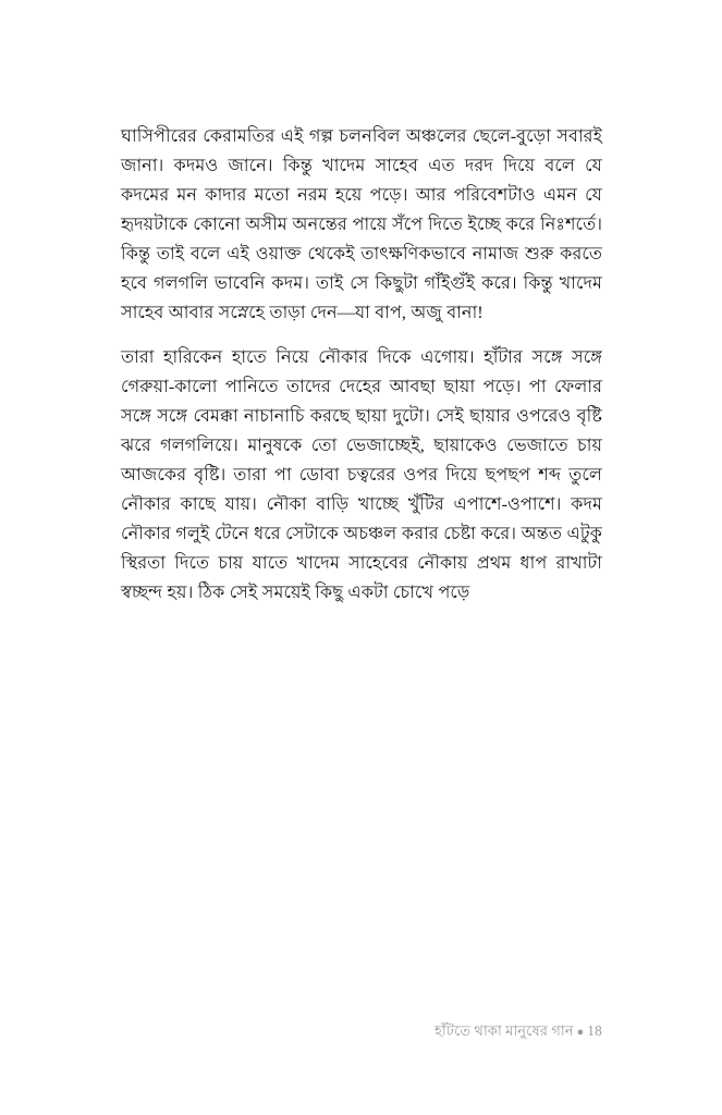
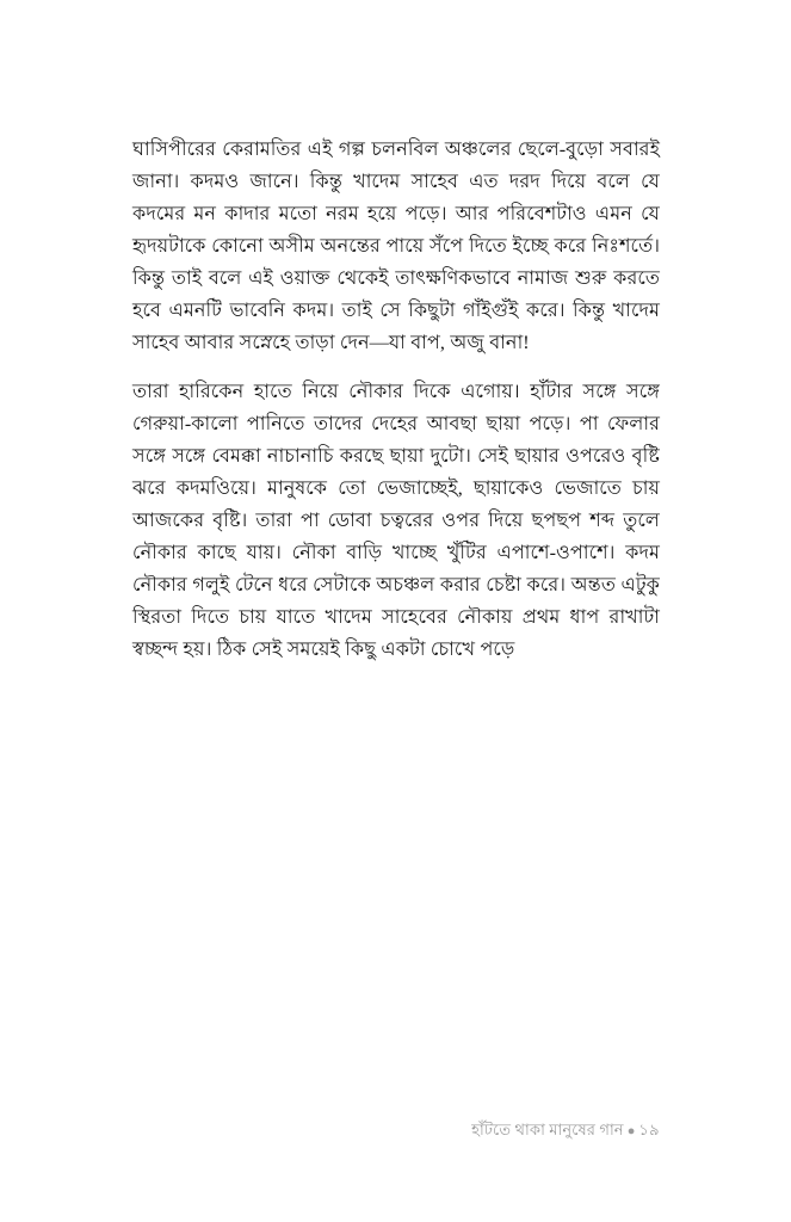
- ঘাসিপীরের কেরামতির এই গল্প চলনবিল অঞ্চলের ছেলে-বুড়ো সবারই জানা। কদমও জানে। কিন্তু খাদেম সাহেব এত দরদ দিয়ে বলে যে কদমের মন কাদার মতো নরম হয়ে পড়ে। আর পরিবেশটাও এমন যে হৃদয়টাকে কোনো অসীম অনন্তের পায়ে সঁপে দিতে ইচ্ছে করে নিঃশর্তে। কিন্তু তাই বলে এই ওয়াক্ত থেকেই তাৎক্ষণিকভাবে নামাজ শুরু করতে হবে গলগলি ভাবেনি কদম। তাই সে কিছুটা গাঁইগুঁই করে। কিন্তু খাদেম সাহেব আবার সস্নেহে তাড়া দেন—যা বাপ, অজু বানা!
+ ঘাসিপীরের কেরামতির এই গল্প চলনবিল অঞ্চলের ছেলে-বুড়ো সবারই জানা। কদমও জানে। কিন্তু খাদেম সাহেব এত দরদ দিয়ে বলে যে কদমের মন কাদার মতো নরম হয়ে পড়ে। আর পরিবেশটাও এমন যে হৃদয়টাকে কোনো অসীম অনন্তের পায়ে সঁপে দিতে ইচ্ছে করে নিঃশর্তে। কিন্তু তাই বলে এই ওয়াক্ত থেকেই তাৎক্ষণিকভাবে নামাজ শুরু করতে হবে এমনটি ভাবেনি কদম। তাই সে কিছুটা গাঁইগুঁই করে। কিন্তু খাদেম সাহেব আবার সস্নেহে তাড়া দেন—যা বাপ, অজু বানা!
- তারা হারিকেন হাতে নিয়ে নৌকার দিকে এগোয়। হাঁটার সঙ্গে সঙ্গে গেরুয়া-কালো পানিতে তাদের দেহের আবছা ছায়া পড়ে। পা ফেলার সঙ্গে সঙ্গে বেমক্কা নাচানাচি করছে ছায়া দুটো। সেই ছায়ার ওপরেও বৃষ্টি ঝরে গলগলিয়ে। মানুষকে তো ভেজাচ্ছেই, ছায়াকেও ভেজাতে চায় আজকের বৃষ্টি। তারা পা ডোবা চত্বরের ওপর দিয়ে ছপছপ শব্দ তুলে নৌকার কাছে যায়। নৌকা বাড়ি খাচ্ছে খুঁটির এপাশে-ওপাশে। কদম নৌকার গলুই টেনে ধরে সেটাকে অচঞ্চল করার চেষ্টা করে। অন্তত এটুকু স্থিরতা দিতে চায় যাতে খাদেম সাহেবের নৌকায় প্রথম ধাপ রাখাটা স্বচ্ছন্দ হয়। ঠিক সেই সময়েই কিছু একটা চোখে পড়ে
+ তারা হারিকেন হাতে নিয়ে নৌকার দিকে এগোয়। হাঁটার সঙ্গে সঙ্গে গেরুয়া-কালো পানিতে তাদের দেহের আবছা ছায়া পড়ে। পা ফেলার সঙ্গে সঙ্গে বেমক্কা নাচানাচি করছে ছায়া দুটো। সেই ছায়ার ওপরেও বৃষ্টি ঝরে কদমওিয়ে। মানুষকে তো ভেজাচ্ছেই, ছায়াকেও ভেজাতে চায় আজকের বৃষ্টি। তারা পা ডোবা চত্বরের ওপর দিয়ে ছপছপ শব্দ তুলে নৌকার কাছে যায়। নৌকা বাড়ি খাচ্ছে খুঁটির এপাশে-ওপাশে। কদম নৌকার গলুই টেনে ধরে সেটাকে অচঞ্চল করার চেষ্টা করে। অন্তত এটুকু স্থিরতা দিতে চায় যাতে খাদেম সাহেবের নৌকায় প্রথম ধাপ রাখাটা স্বচ্ছন্দ হয়। ঠিক সেই সময়েই কিছু একটা চোখে পড়ে
- হাঁটতে থাকা মানুষের গান ● 18
+ হাঁটতে থাকা মানুষের গান ● ১৯
